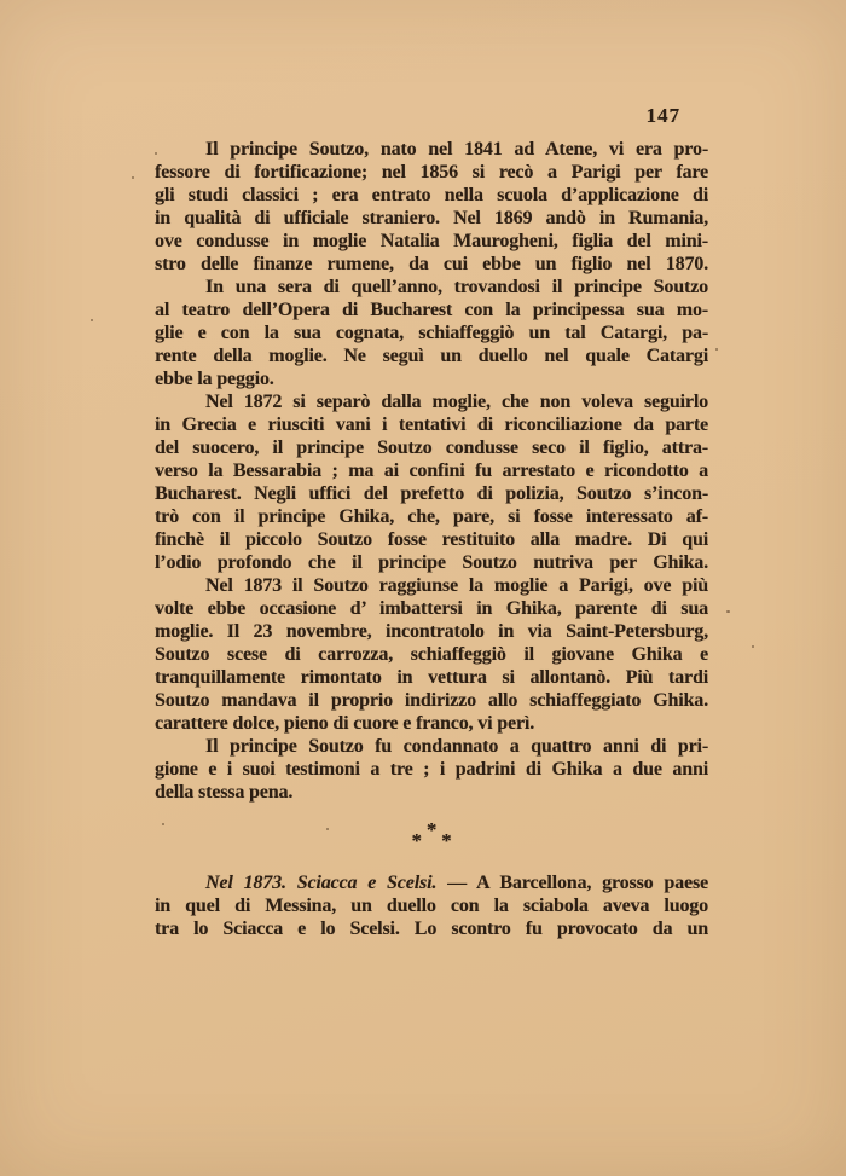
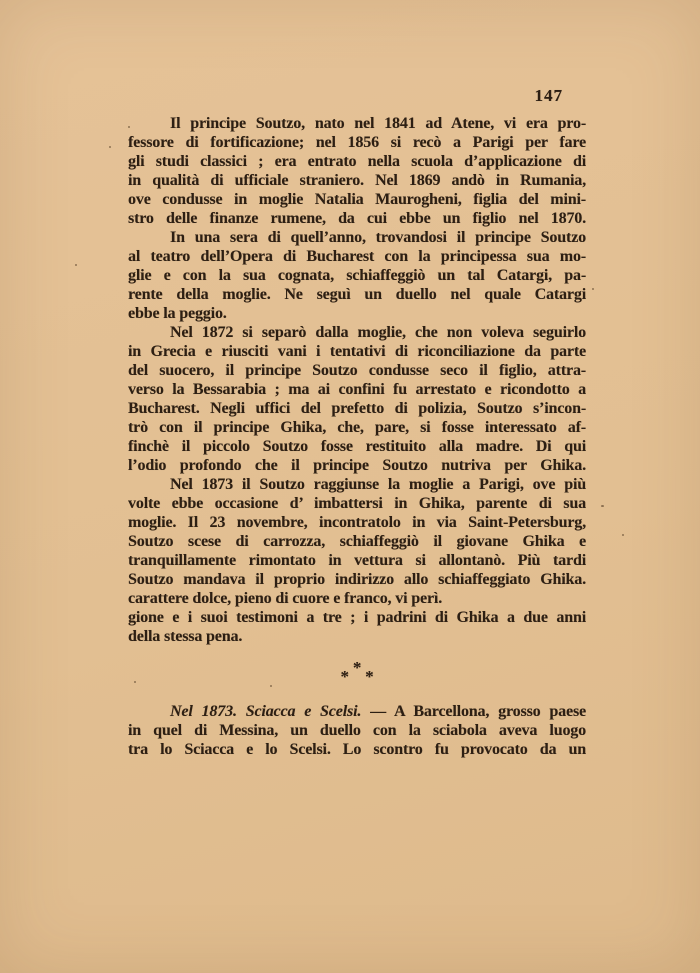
  147
  Il principe Soutzo, nato nel 1841 ad Atene, vi era pro-
  fessore di fortificazione; nel 1856 si recò a Parigi per fare
  gli studi classici ; era entrato nella scuola d’applicazione di
  in qualità di ufficiale straniero. Nel 1869 andò in Rumania,
  ove condusse in moglie Natalia Maurogheni, figlia del mini-
  stro delle finanze rumene, da cui ebbe un figlio nel 1870.
  In una sera di quell’anno, trovandosi il principe Soutzo
  al teatro dell’Opera di Bucharest con la principessa sua mo-
  glie e con la sua cognata, schiaffeggiò un tal Catargi, pa-
  rente della moglie. Ne seguì un duello nel quale Catargi
  ebbe la peggio.
  Nel 1872 si separò dalla moglie, che non voleva seguirlo
  in Grecia e riusciti vani i tentativi di riconciliazione da parte
  del suocero, il principe Soutzo condusse seco il figlio, attra-
  verso la Bessarabia ; ma ai confini fu arrestato e ricondotto a
  Bucharest. Negli uffici del prefetto di polizia, Soutzo s’incon-
  trò con il principe Ghika, che, pare, si fosse interessato af-
  finchè il piccolo Soutzo fosse restituito alla madre. Di qui
  l’odio profondo che il principe Soutzo nutriva per Ghika.
  Nel 1873 il Soutzo raggiunse la moglie a Parigi, ove più
  volte ebbe occasione d’ imbattersi in Ghika, parente di sua
  moglie. Il 23 novembre, incontratolo in via Saint-Petersburg,
  Soutzo scese di carrozza, schiaffeggiò il giovane Ghika e
  tranquillamente rimontato in vettura si allontanò. Più tardi
  Soutzo mandava il proprio indirizzo allo schiaffeggiato Ghika.
  carattere dolce, pieno di cuore e franco, vi perì.
- Il principe Soutzo fu condannato a quattro anni di pri-
  gione e i suoi testimoni a tre ; i padrini di Ghika a due anni
  della stessa pena.
  * * *
  Nel 1873. Sciacca e Scelsi. — A Barcellona, grosso paese
  in quel di Messina, un duello con la sciabola aveva luogo
  tra lo Sciacca e lo Scelsi. Lo scontro fu provocato da un
